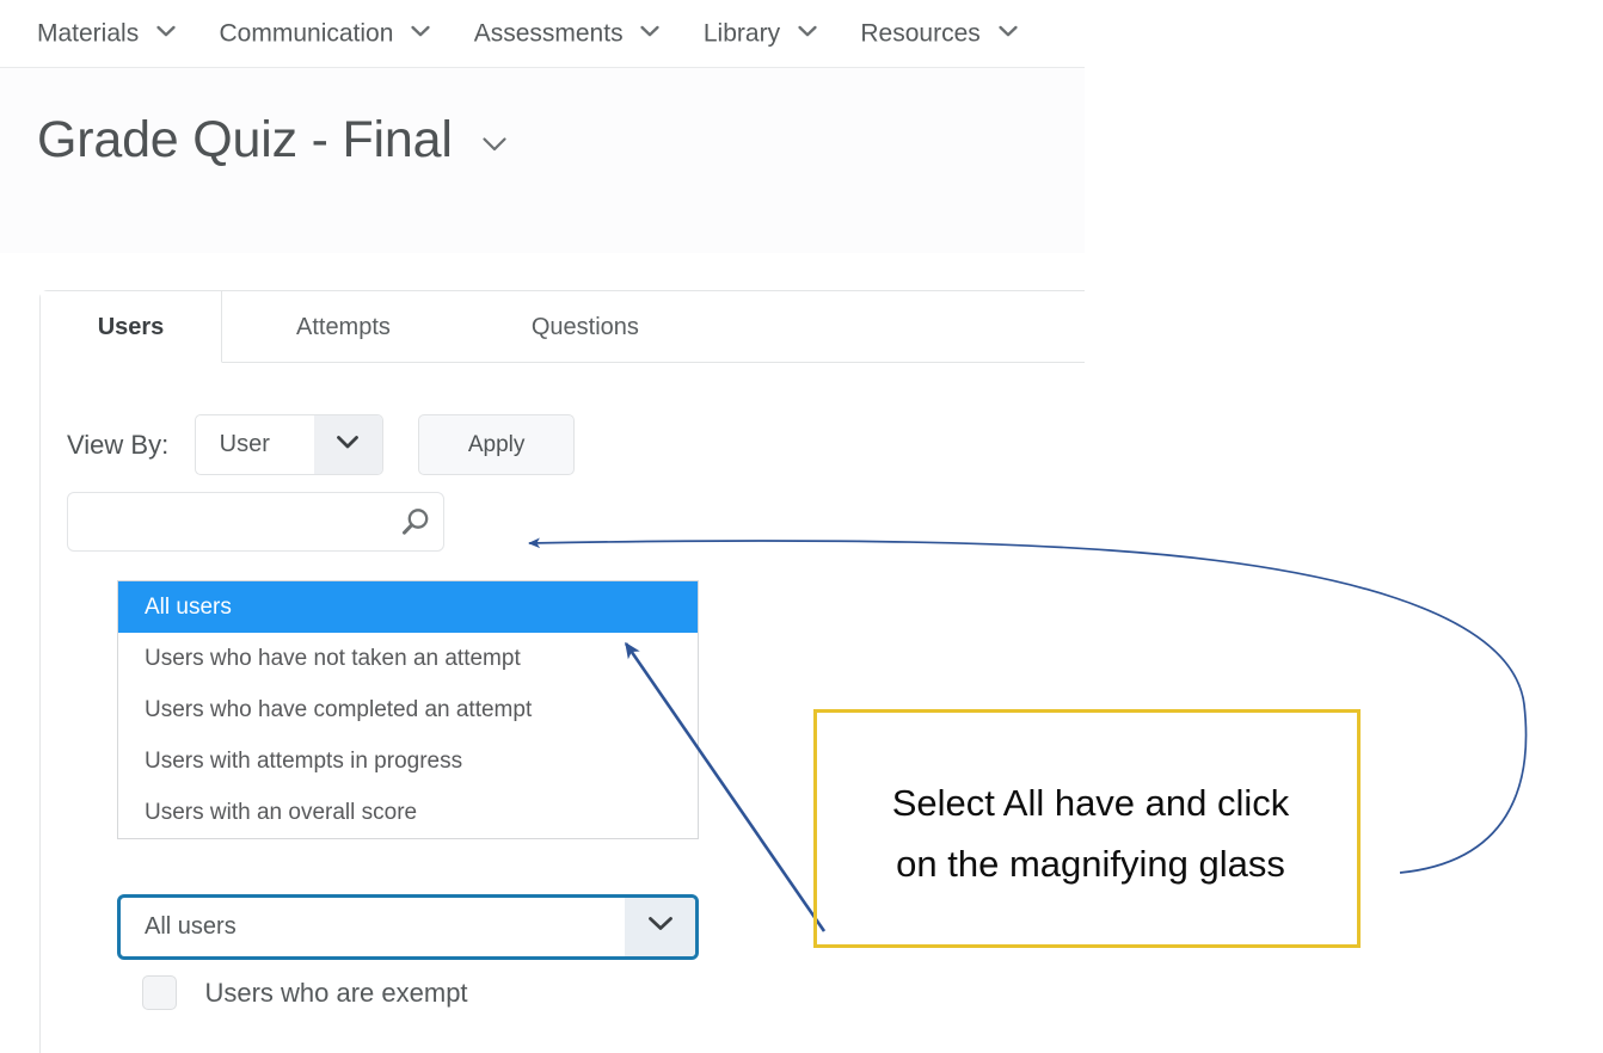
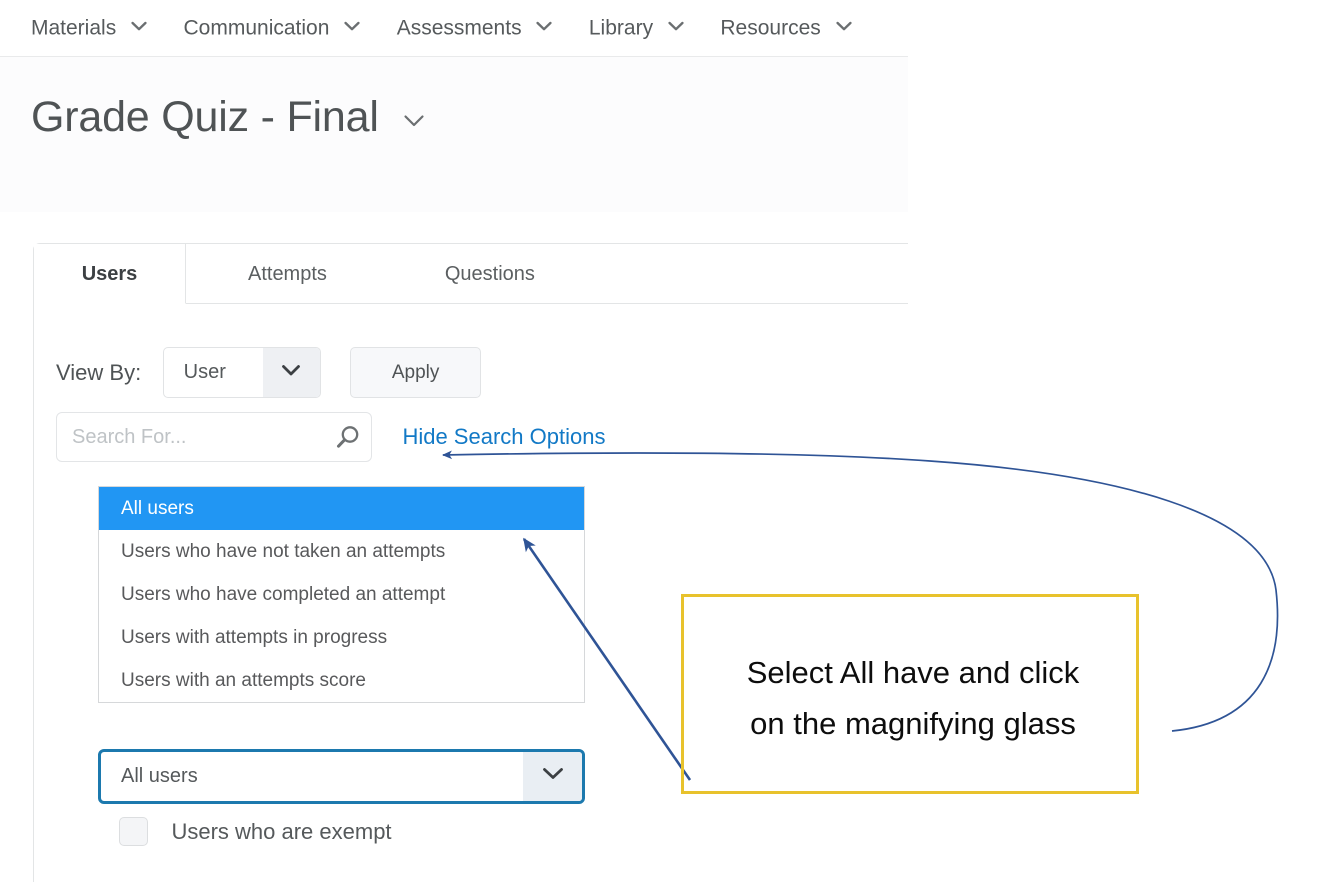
  Materials Communication Assessments Library Resources
  Grade Quiz - Final
  Users Attempts Questions
  View By: User Apply
+ Search For...
+ Hide Search Options
  All users
- Users who have not taken an attempt
+ Users who have not taken an attempts
  Users who have completed an attempt
  Users with attempts in progress
- Users with an overall score
+ Users with an attempts score
  All users
  Users who are exempt
  Select All have and click
  on the magnifying glass
